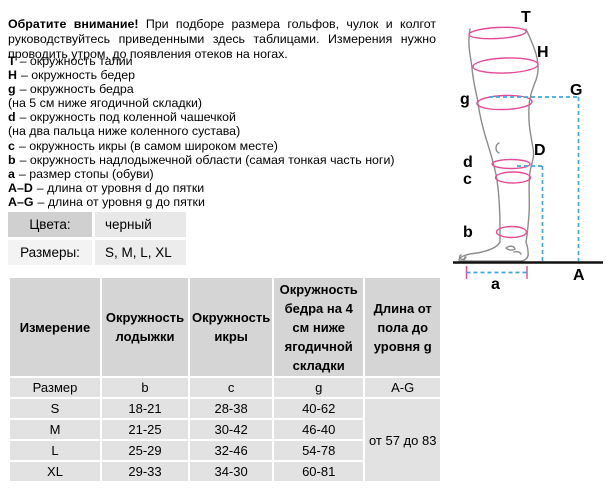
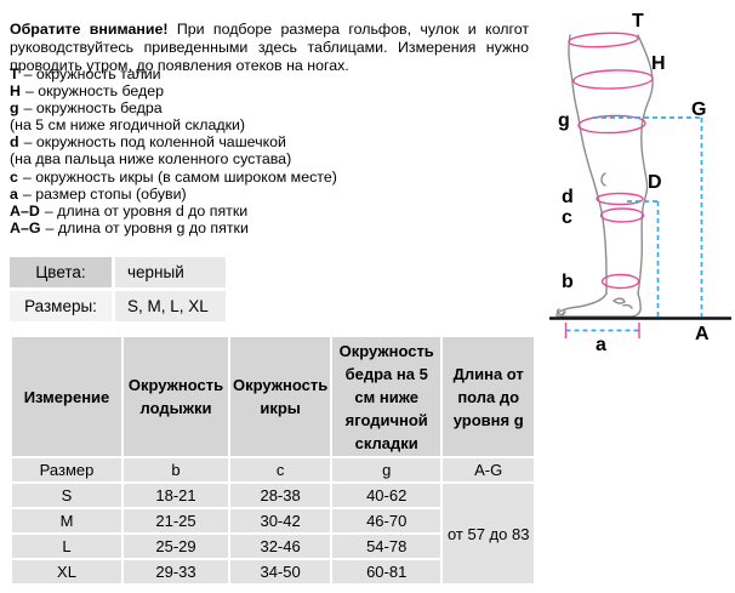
  Обратите внимание! При подборе размера гольфов, чулок и колгот руководствуйтесь приведенными здесь таблицами. Измерения нужно проводить утром, до появления отеков на ногах.
  T – окружность талии
  H – окружность бедер
  g – окружность бедра
  (на 5 см ниже ягодичной складки)
  d – окружность под коленной чашечкой
  (на два пальца ниже коленного сустава)
  c – окружность икры (в самом широком месте)
- b – окружность надлодыжечной области (самая тонкая часть ноги)
  a – размер стопы (обуви)
  A–D – длина от уровня d до пятки
  A–G – длина от уровня g до пятки
  Цвета:
  черный
  Размеры:
  S, M, L, XL
- Измерение	Окружность лодыжки	Окружность икры	Окружность бедра на 4 см ниже ягодичной складки	Длина от пола до уровня g
+ Измерение	Окружность лодыжки	Окружность икры	Окружность бедра на 5 см ниже ягодичной складки	Длина от пола до уровня g
  Размер	b	c	g	A-G
  S	18-21	28-38	40-62	от 57 до 83
- M	21-25	30-42	46-40
+ M	21-25	30-42	46-70
  L	25-29	32-46	54-78
- XL	29-33	34-30	60-81
+ XL	29-33	34-50	60-81
  T
  H
  G
  g
  d
  D
  c
  b
  a
  A
